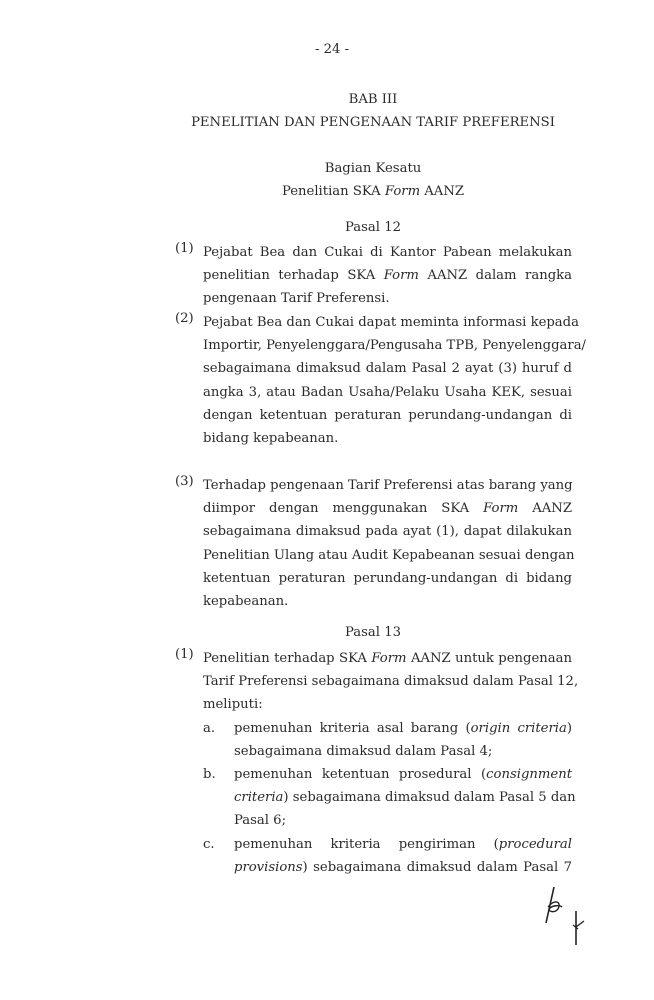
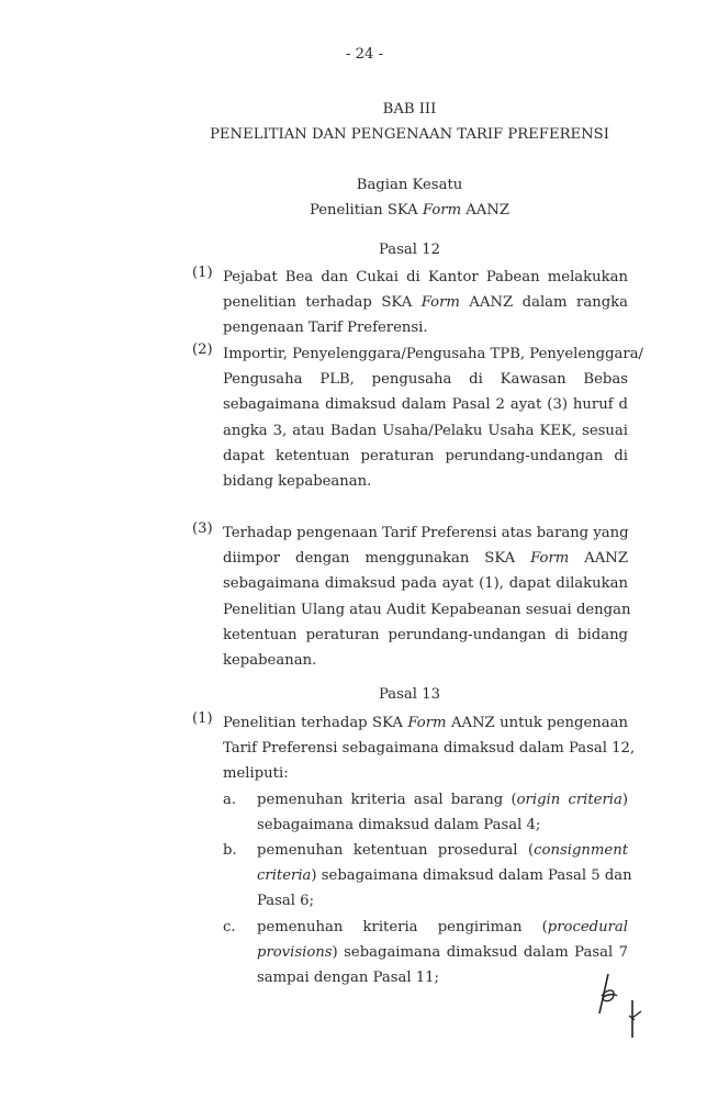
  - 24 -
  BAB III
  PENELITIAN DAN PENGENAAN TARIF PREFERENSI
  Bagian Kesatu
  Penelitian SKA Form AANZ
  Pasal 12
  (1)
  Pejabat Bea dan Cukai di Kantor Pabean melakukan
  penelitian terhadap SKA Form AANZ dalam rangka
  pengenaan Tarif Preferensi.
  (2)
- Pejabat Bea dan Cukai dapat meminta informasi kepada
  Importir, Penyelenggara/Pengusaha TPB, Penyelenggara/
+ Pengusaha PLB, pengusaha di Kawasan Bebas
  sebagaimana dimaksud dalam Pasal 2 ayat (3) huruf d
  angka 3, atau Badan Usaha/Pelaku Usaha KEK, sesuai
- dengan ketentuan peraturan perundang-undangan di
+ dapat ketentuan peraturan perundang-undangan di
  bidang kepabeanan.
  (3)
  Terhadap pengenaan Tarif Preferensi atas barang yang
  diimpor dengan menggunakan SKA Form AANZ
  sebagaimana dimaksud pada ayat (1), dapat dilakukan
  Penelitian Ulang atau Audit Kepabeanan sesuai dengan
  ketentuan peraturan perundang-undangan di bidang
  kepabeanan.
  Pasal 13
  (1)
  Penelitian terhadap SKA Form AANZ untuk pengenaan
  Tarif Preferensi sebagaimana dimaksud dalam Pasal 12,
  meliputi:
  a.
  pemenuhan kriteria asal barang (origin criteria)
  sebagaimana dimaksud dalam Pasal 4;
  b.
  pemenuhan ketentuan prosedural (consignment
  criteria) sebagaimana dimaksud dalam Pasal 5 dan
  Pasal 6;
  c.
  pemenuhan kriteria pengiriman (procedural
  provisions) sebagaimana dimaksud dalam Pasal 7
+ sampai dengan Pasal 11;
